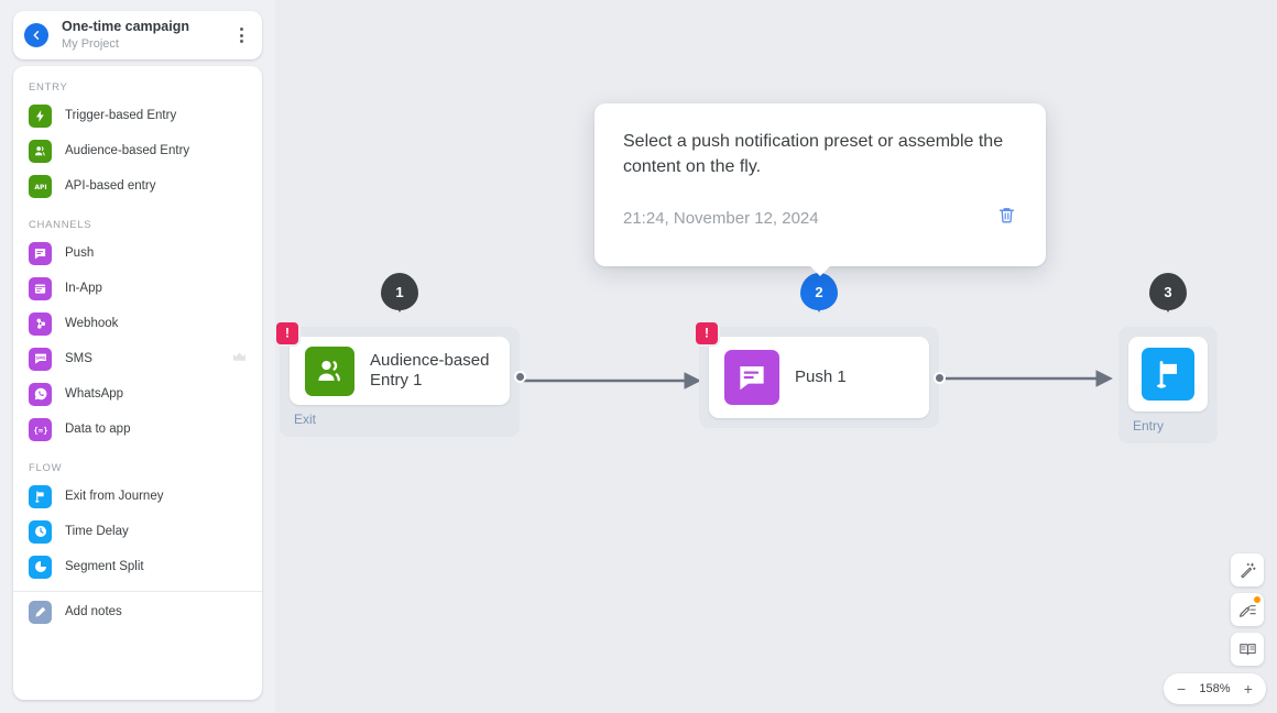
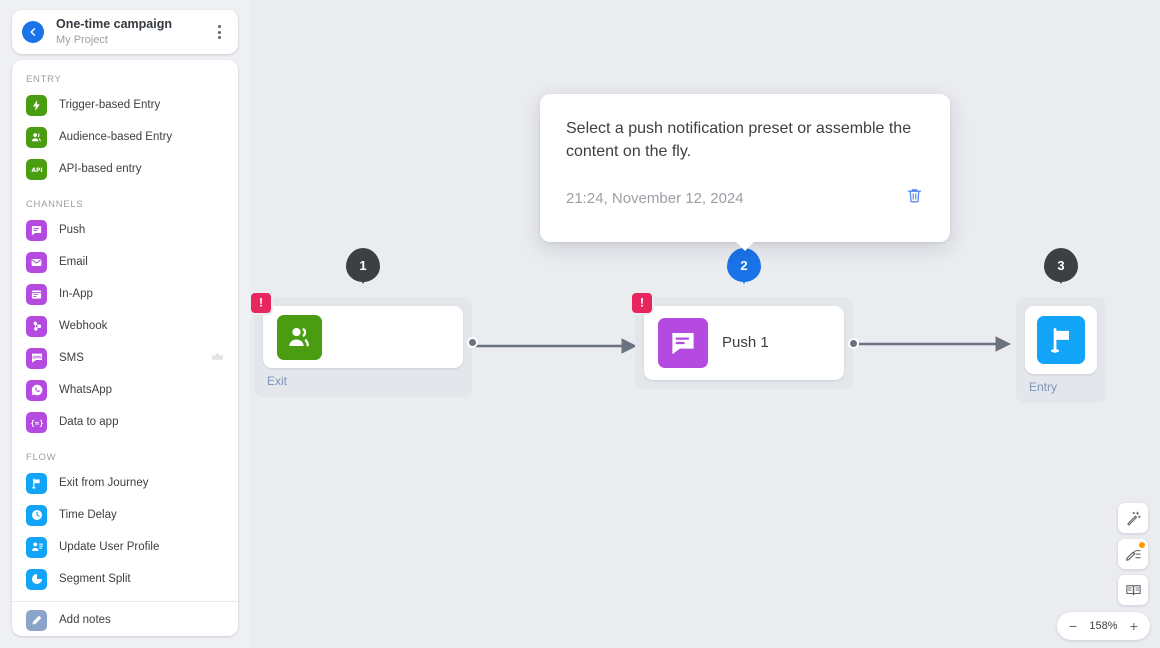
  One-time campaign
  My Project
  ENTRY
  Trigger-based Entry
  Audience-based Entry
  API-based entry
  CHANNELS
  Push
+ Email
  In-App
  Webhook
  SMS
  WhatsApp
  {=}
  Data to app
  FLOW
  Exit from Journey
  Time Delay
+ Update User Profile
  Segment Split
  Add notes
  !
- Audience-based Entry 1
  Exit
  1
  !
  Push 1
  2
  Entry
  3
  Select a push notification preset or assemble the content on the fly.
  21:24, November 12, 2024
  −
  158%
  +
